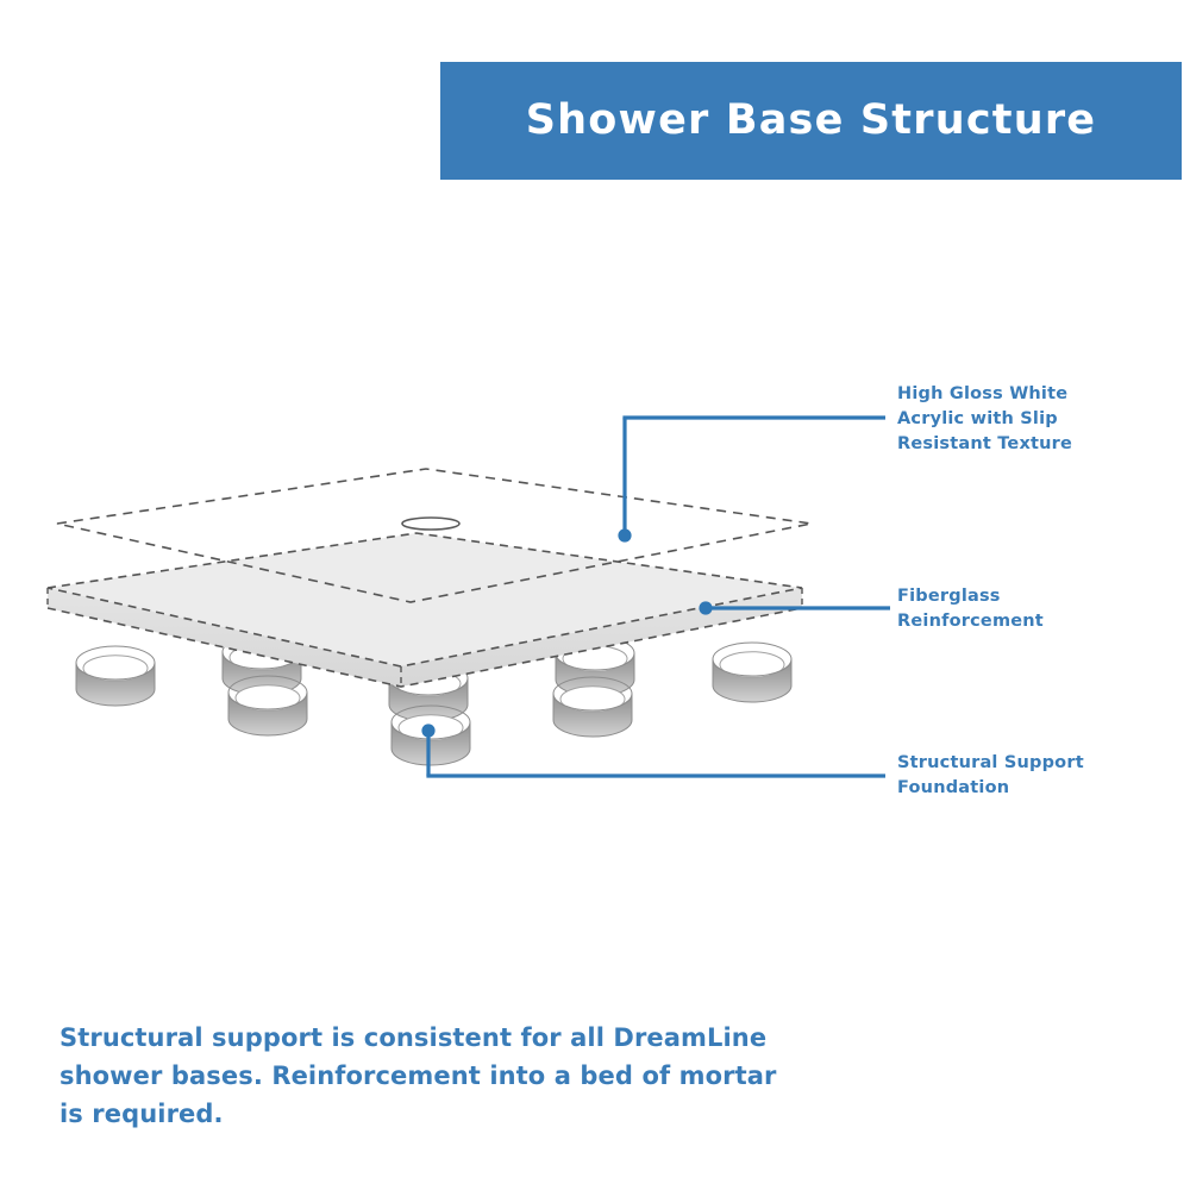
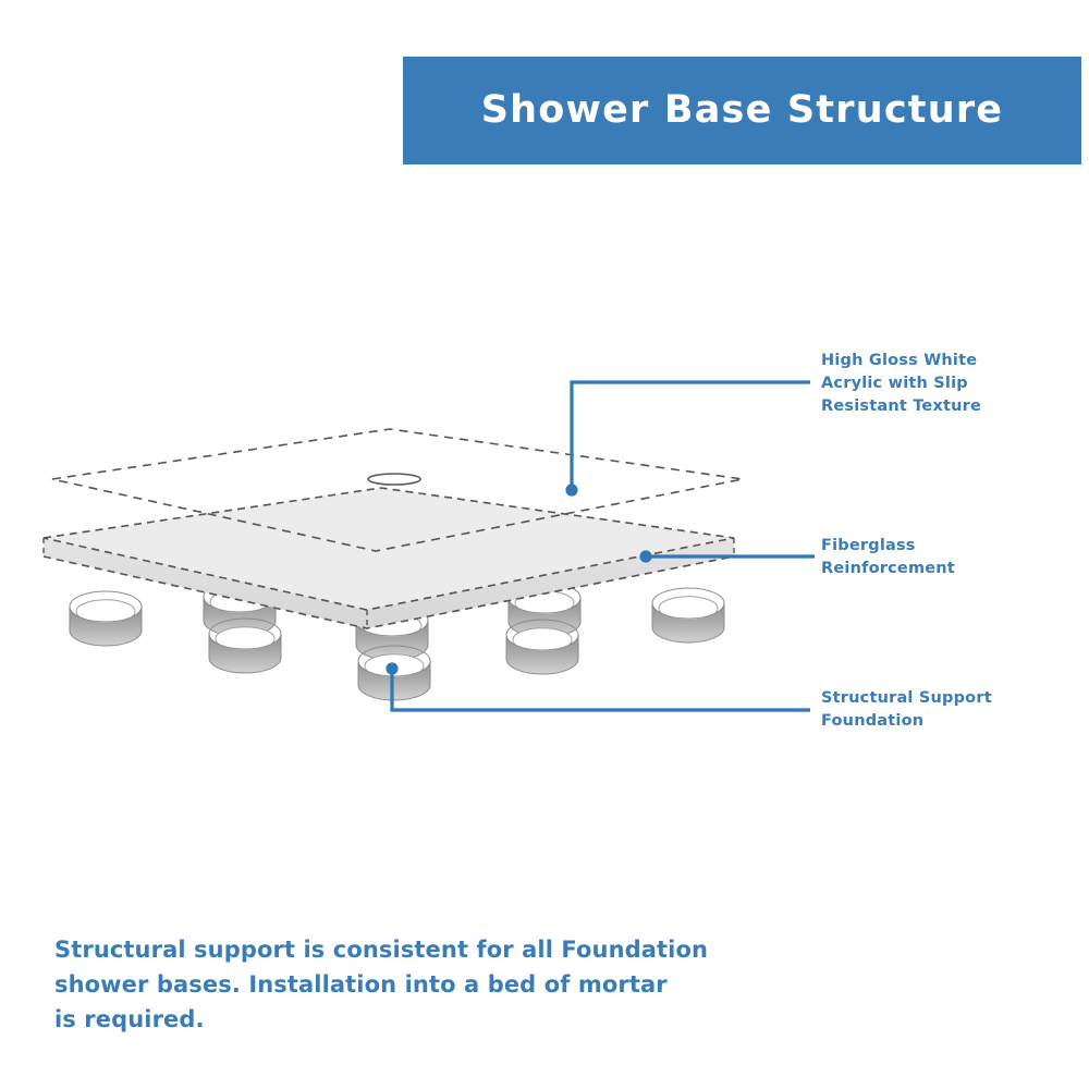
  Shower Base Structure
  High Gloss White
  Acrylic with Slip
  Resistant Texture
  Fiberglass
  Reinforcement
  Structural Support
  Foundation
- Structural support is consistent for all DreamLine
+ Structural support is consistent for all Foundation
- shower bases. Reinforcement into a bed of mortar
+ shower bases. Installation into a bed of mortar
  is required.
